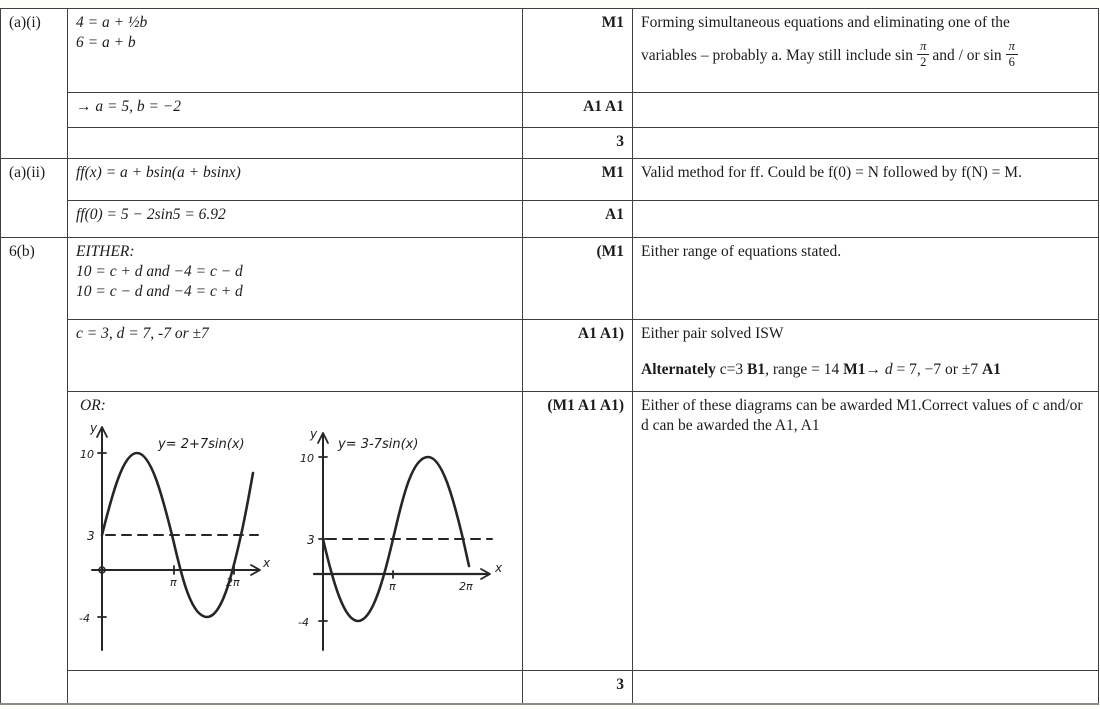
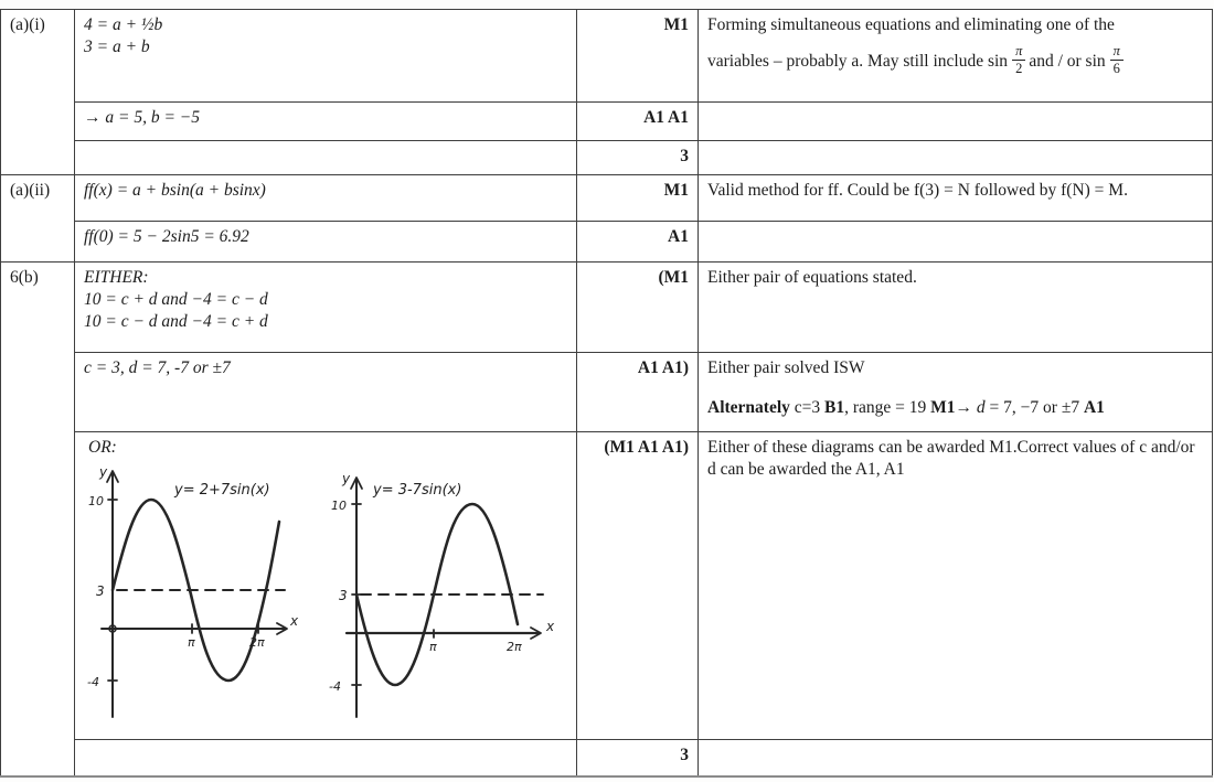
- (a)(i)	4 = a + ½b 6 = a + b	M1	Forming simultaneous equations and eliminating one of the variables – probably a. May still include sinπ2 and / or sinπ6
+ (a)(i)	4 = a + ½b 3 = a + b	M1	Forming simultaneous equations and eliminating one of the variables – probably a. May still include sinπ2 and / or sinπ6
- → a = 5, b = −2	A1 A1
+ → a = 5, b = −5	A1 A1
  	3
- (a)(ii)	ff(x) = a + bsin(a + bsinx)	M1	Valid method for ff. Could be f(0) = N followed by f(N) = M.
+ (a)(ii)	ff(x) = a + bsin(a + bsinx)	M1	Valid method for ff. Could be f(3) = N followed by f(N) = M.
  ff(0) = 5 − 2sin5 = 6.92	A1
- 6(b)	EITHER: 10 = c + d and −4 = c − d 10 = c − d and −4 = c + d	(M1	Either range of equations stated.
+ 6(b)	EITHER: 10 = c + d and −4 = c − d 10 = c − d and −4 = c + d	(M1	Either pair of equations stated.
- c = 3, d = 7, -7 or ±7	A1 A1)	Either pair solved ISW Alternately c=3 B1, range = 14 M1→ d = 7, −7 or ±7 A1
+ c = 3, d = 7, -7 or ±7	A1 A1)	Either pair solved ISW Alternately c=3 B1, range = 19 M1→ d = 7, −7 or ±7 A1
  OR: y 10 3 -4 π 2π x y= 2+7sin(x) y 10 3 -4 π 2π x y= 3-7sin(x)	(M1 A1 A1)	Either of these diagrams can be awarded M1.Correct values of c and/or d can be awarded the A1, A1
  	3
